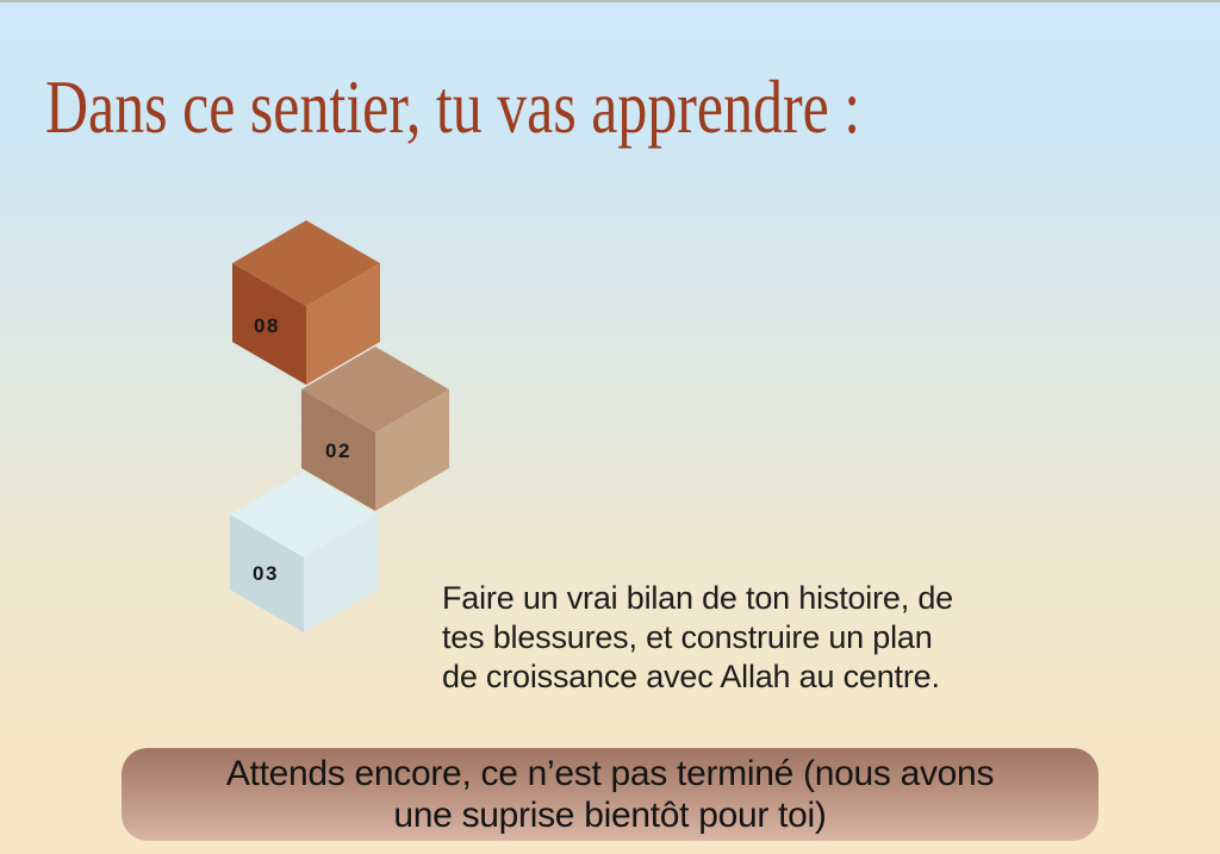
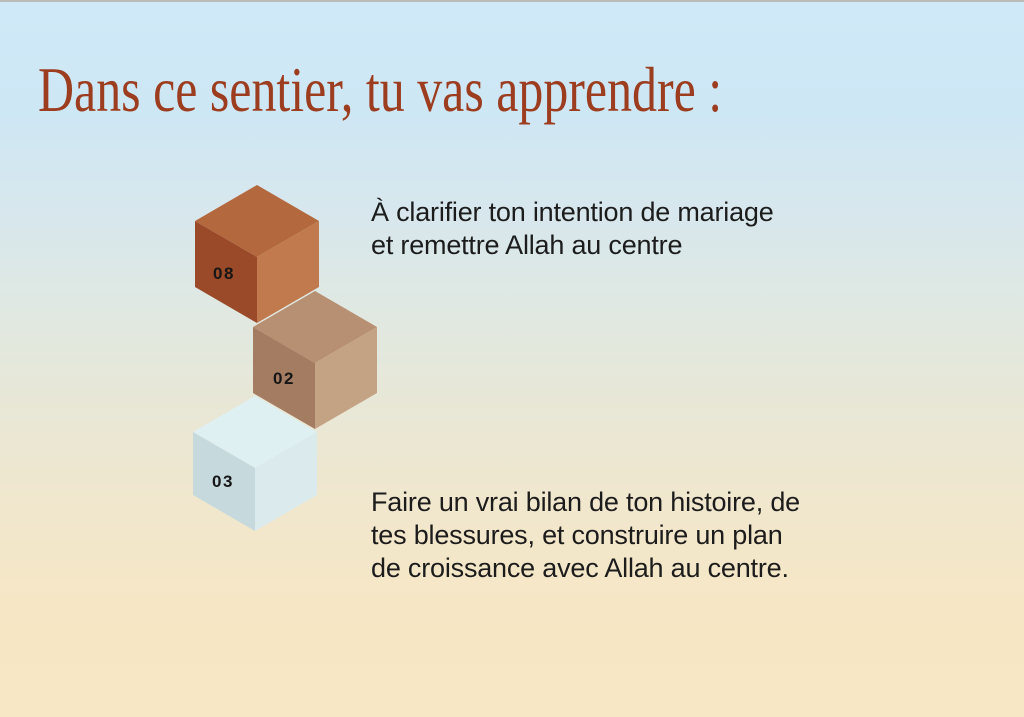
  Dans ce sentier, tu vas apprendre :
  08
  02
  03
+ À clarifier ton intention de mariage
+ et remettre Allah au centre
  Faire un vrai bilan de ton histoire, de
  tes blessures, et construire un plan
  de croissance avec Allah au centre.
- Attends encore, ce n’est pas terminé (nous avons
- une suprise bientôt pour toi)
